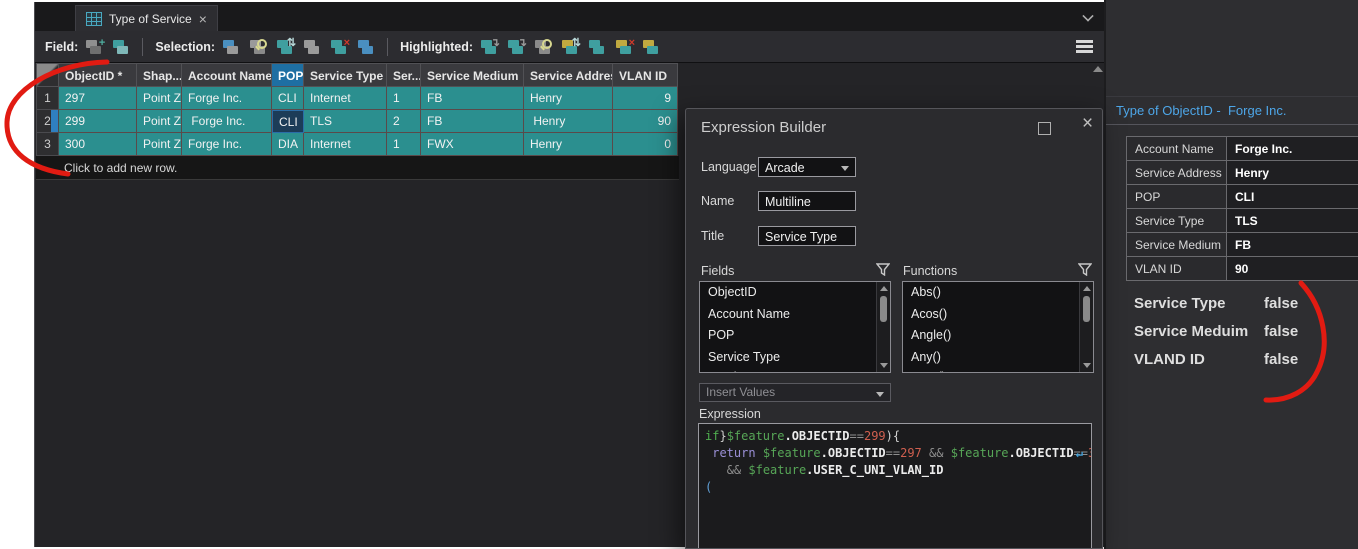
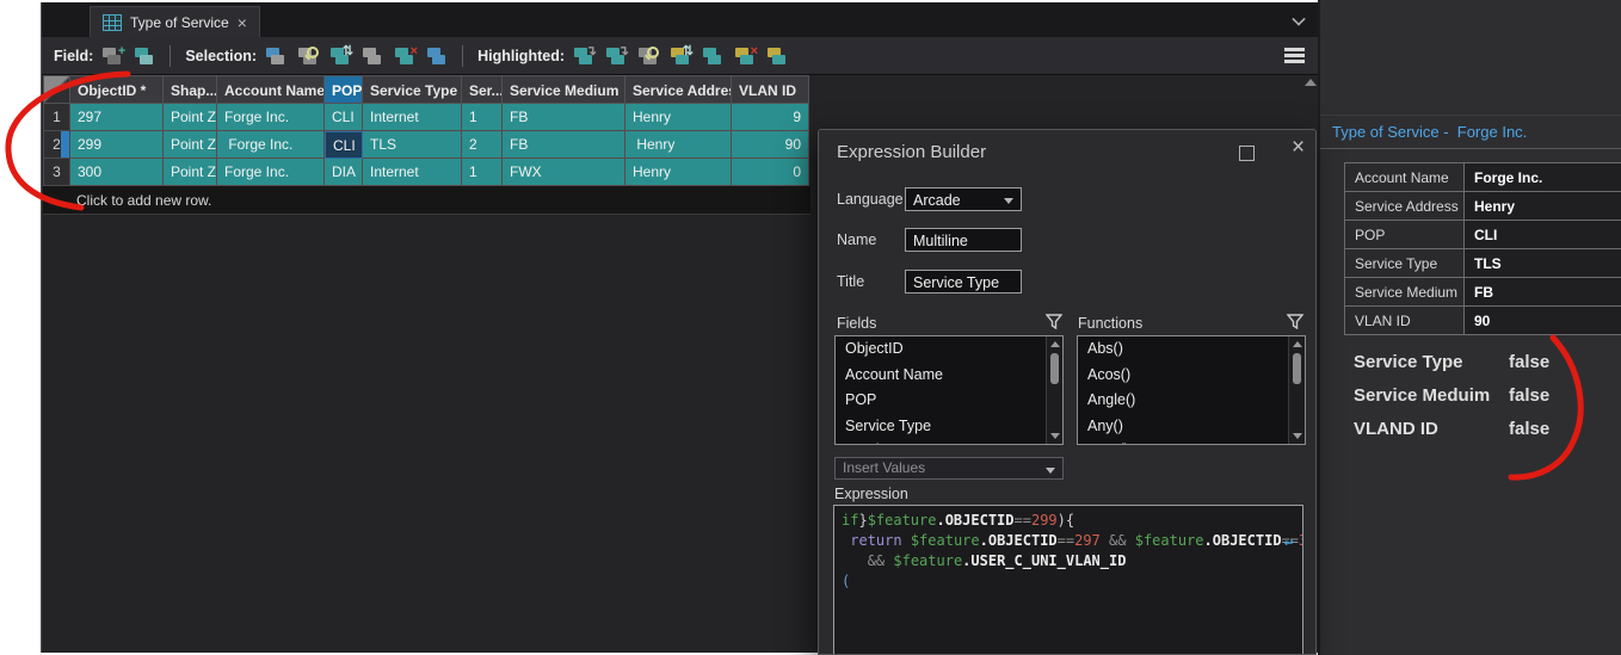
  Type of Service
  ×
  Field:
  +
  Selection:
  ⇅
  ×
  Highlighted:
  ↴
  ↴
  ⇅
  ×
  ObjectID *
  Shap...
  Account Name
  POP
  Service Type
  Ser..
  Service Medium
  Service Addre
  VLAN ID
  1
  297
  Point Z
  Forge Inc.
  CLI
  Internet
  1
  FB
  Henry
  9
  2
  299
  Point Z
  Forge Inc.
  CLI
  TLS
  2
  FB
  Henry
  90
  3
  300
  Point Z
  Forge Inc.
  DIA
  Internet
  1
  FWX
  Henry
  0
  Click to add new row.
  Expression Builder
  ×
  Language
  Arcade
  Name
  Multiline
  Title
  Service Type
  Fields
  Functions
  ObjectID
  Account Name
  POP
  Service Type
  Abs()
  Acos()
  Angle()
  Any()
  Insert Values
  Expression
  if}$feature.OBJECTID==299){
  return $feature.OBJECTID==297 && $feature.OBJECTID==
  ↵
  && $feature.USER_C_UNI_VLAN_ID
  (
- Type of ObjectID - Forge Inc.
+ Type of Service - Forge Inc.
  Account Name
  Forge Inc.
  Service Address
  Henry
  POP
  CLI
  Service Type
  TLS
  Service Medium
  FB
  VLAN ID
  90
  Service Type
  false
  Service Meduim
  false
  VLAND ID
  false
